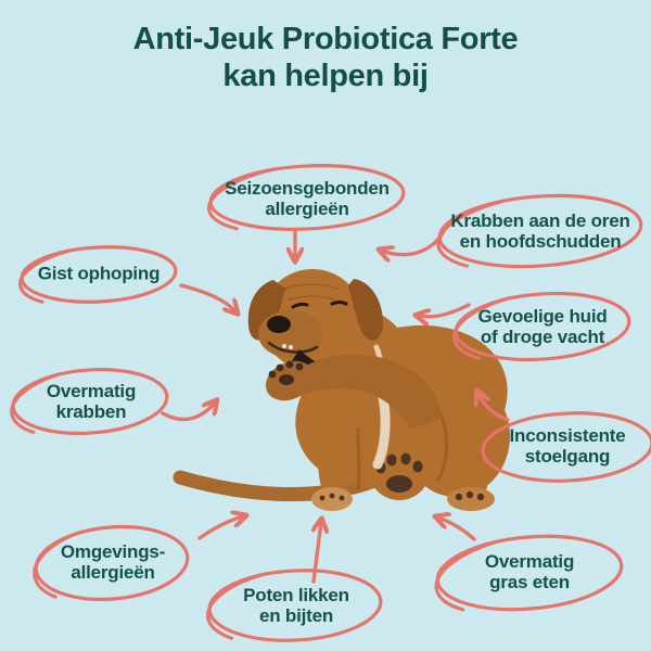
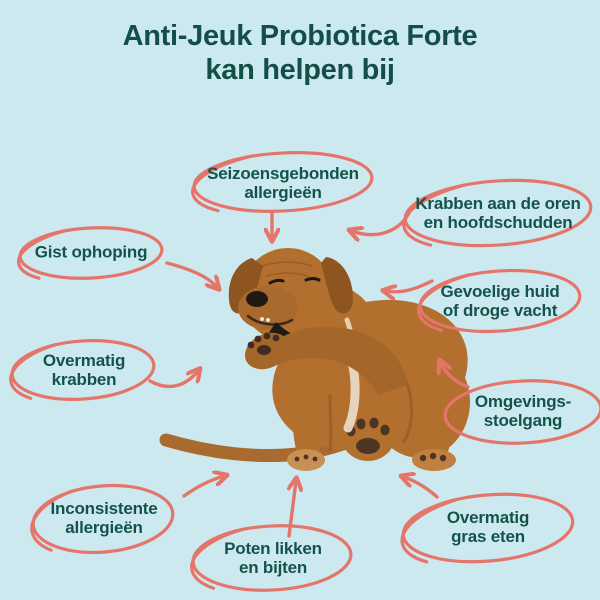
  Anti-Jeuk Probiotica Forte
  kan helpen bij
  Seizoensgebonden
  allergieën
  Krabben aan de oren
  en hoofdschudden
  Gist ophoping
  Gevoelige huid
  of droge vacht
  Overmatig
  krabben
- Inconsistente
+ Omgevings-
  stoelgang
- Omgevings-
+ Inconsistente
  allergieën
  Poten likken
  en bijten
  Overmatig
  gras eten
